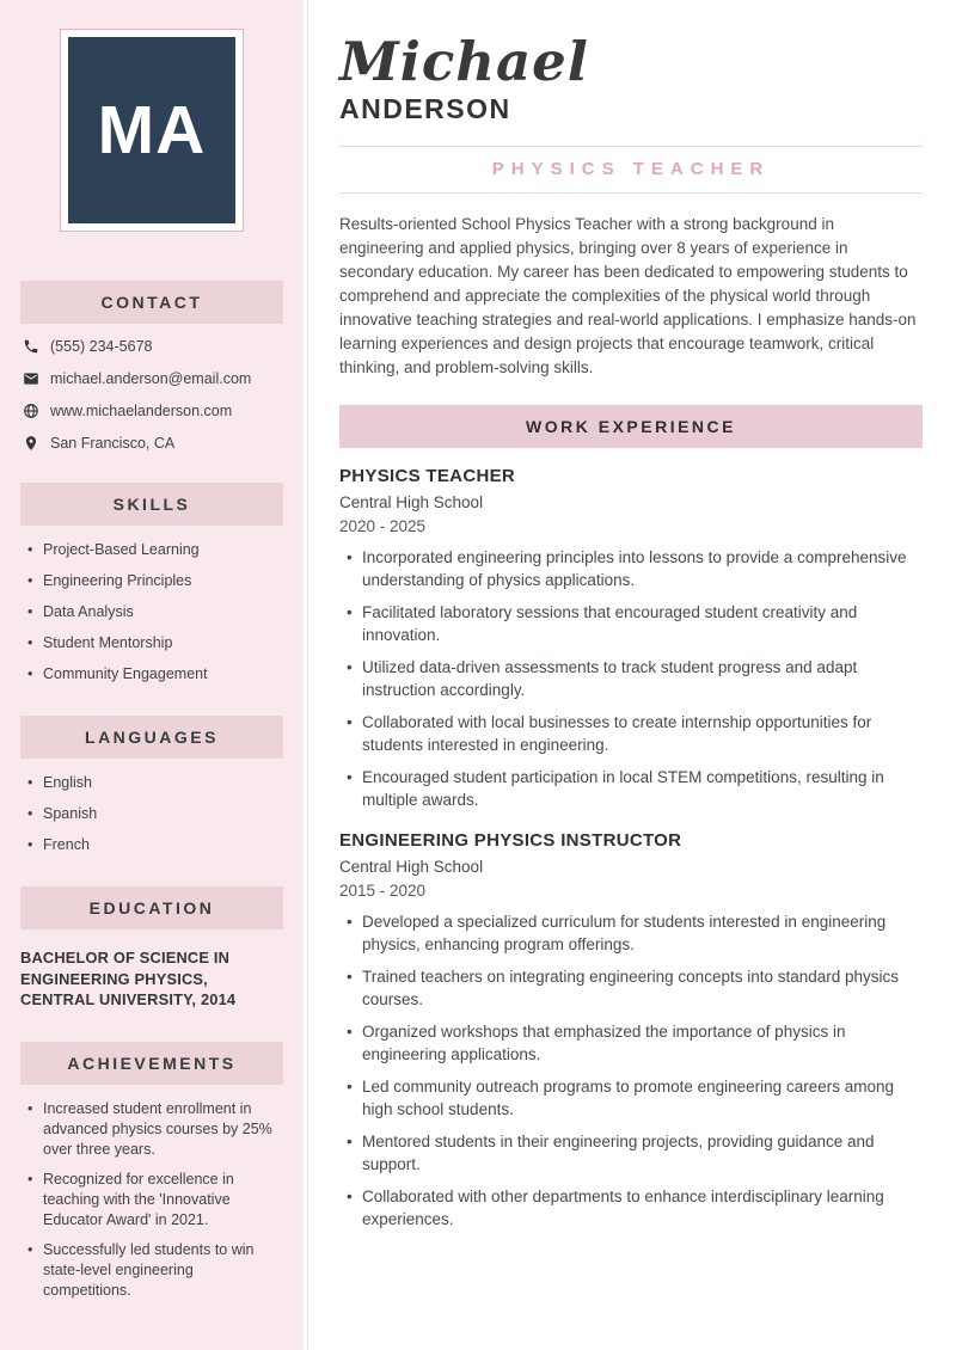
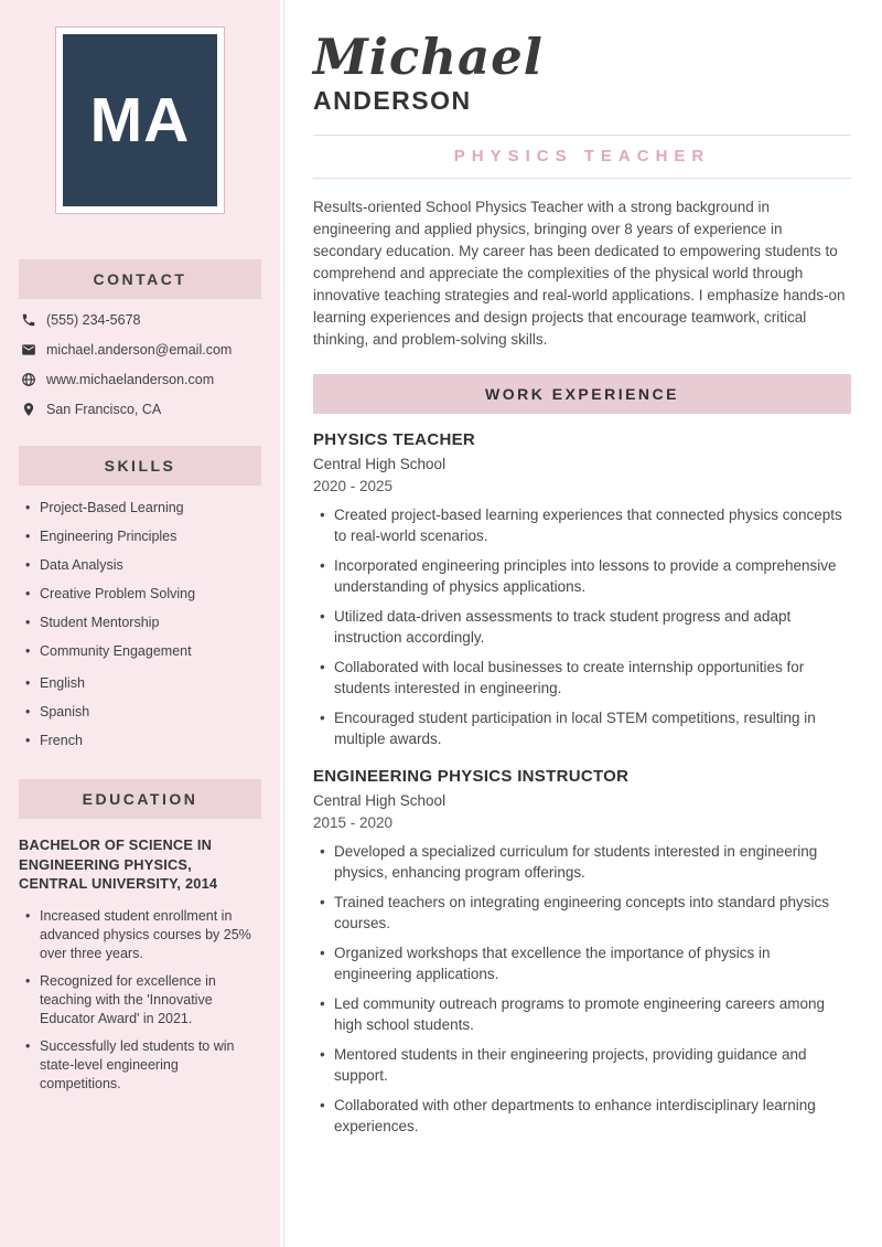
  MA
  CONTACT
  (555) 234-5678
  michael.anderson@email.com
  www.michaelanderson.com
  San Francisco, CA
  SKILLS
  Project-Based Learning
  Engineering Principles
  Data Analysis
+ Creative Problem Solving
  Student Mentorship
  Community Engagement
- LANGUAGES
  English
  Spanish
  French
  EDUCATION
  BACHELOR OF SCIENCE IN ENGINEERING PHYSICS, CENTRAL UNIVERSITY, 2014
- ACHIEVEMENTS
  Increased student enrollment in advanced physics courses by 25% over three years.
  Recognized for excellence in teaching with the 'Innovative Educator Award' in 2021.
  Successfully led students to win state-level engineering competitions.
  Michael
  ANDERSON
  PHYSICS TEACHER
  Results-oriented School Physics Teacher with a strong background in engineering and applied physics, bringing over 8 years of experience in secondary education. My career has been dedicated to empowering students to comprehend and appreciate the complexities of the physical world through innovative teaching strategies and real-world applications. I emphasize hands-on learning experiences and design projects that encourage teamwork, critical thinking, and problem-solving skills.
  WORK EXPERIENCE
  PHYSICS TEACHER
  Central High School
  2020 - 2025
+ Created project-based learning experiences that connected physics concepts to real-world scenarios.
  Incorporated engineering principles into lessons to provide a comprehensive understanding of physics applications.
- Facilitated laboratory sessions that encouraged student creativity and innovation.
  Utilized data-driven assessments to track student progress and adapt instruction accordingly.
  Collaborated with local businesses to create internship opportunities for students interested in engineering.
  Encouraged student participation in local STEM competitions, resulting in multiple awards.
  ENGINEERING PHYSICS INSTRUCTOR
  Central High School
  2015 - 2020
  Developed a specialized curriculum for students interested in engineering physics, enhancing program offerings.
  Trained teachers on integrating engineering concepts into standard physics courses.
- Organized workshops that emphasized the importance of physics in engineering applications.
+ Organized workshops that excellence the importance of physics in engineering applications.
  Led community outreach programs to promote engineering careers among high school students.
  Mentored students in their engineering projects, providing guidance and support.
  Collaborated with other departments to enhance interdisciplinary learning experiences.
